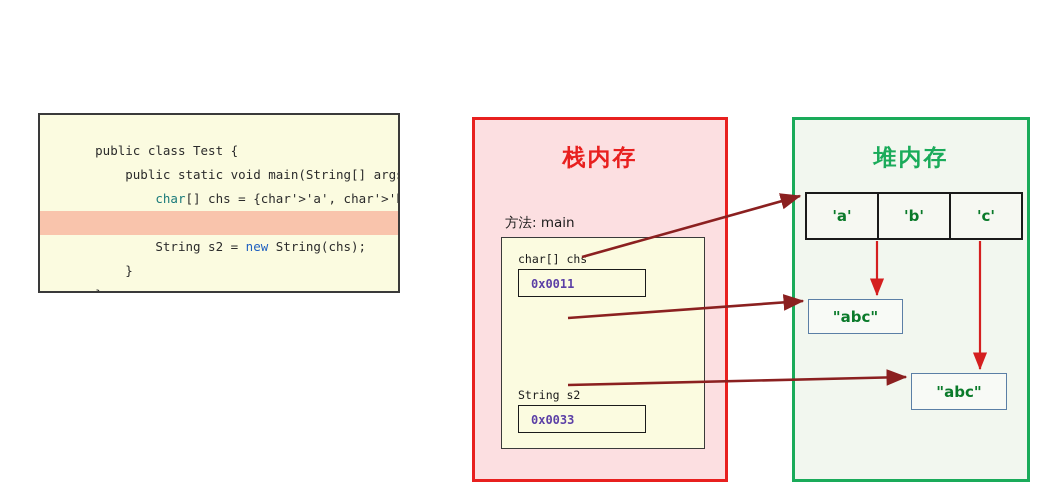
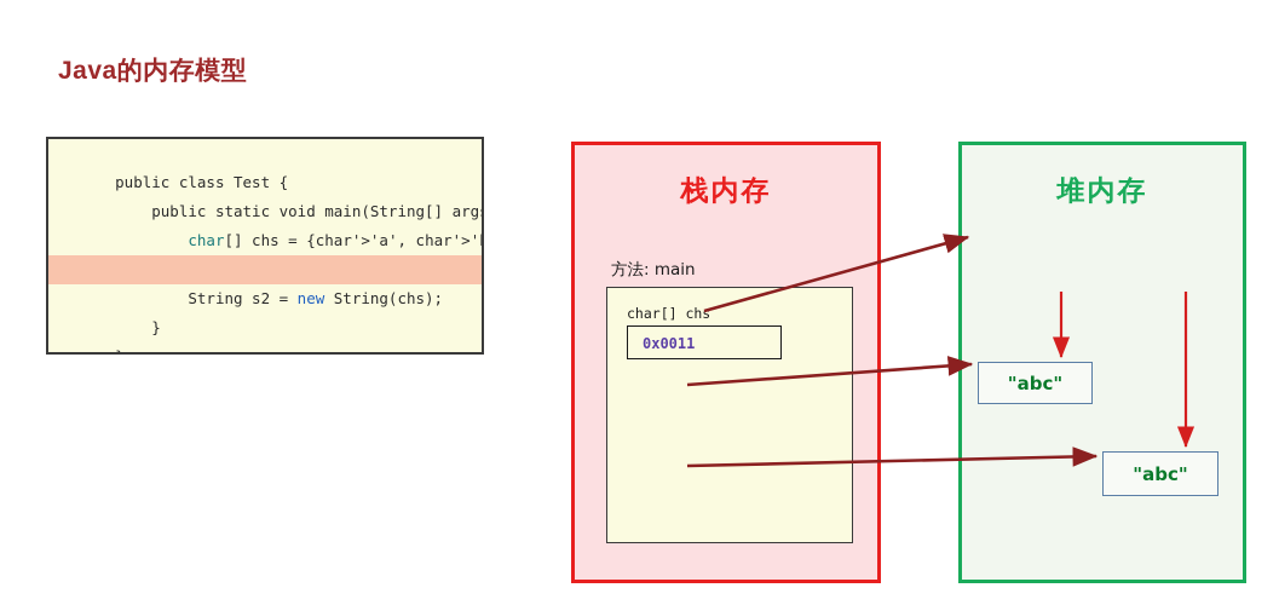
+ Java的内存模型
  public class Test {
  public static void main(String[] arg
  String s2 = new String(chs);
  }
  栈内存
  方法: main
  char[] chs
  0x0011
- String s2
- 0x0033
  堆内存
- 'a'
- 'b'
- 'c'
  "abc"
  "abc"
